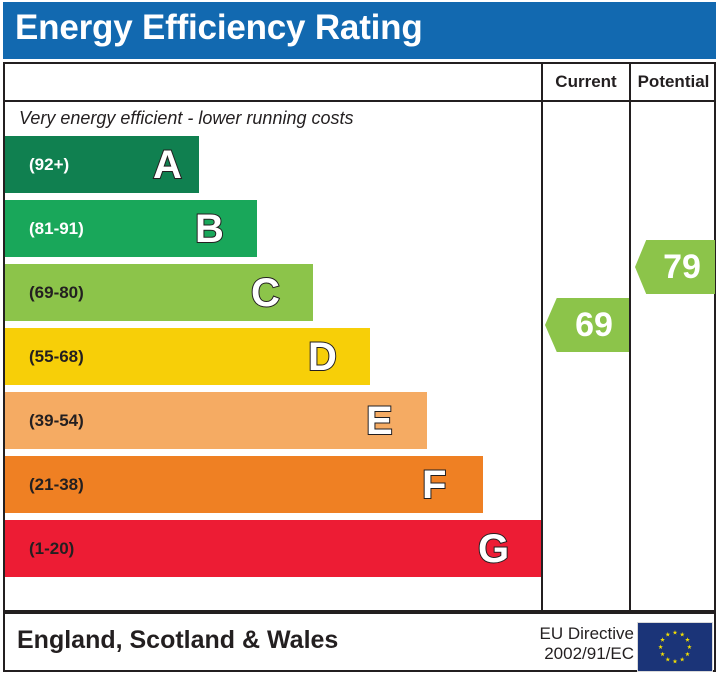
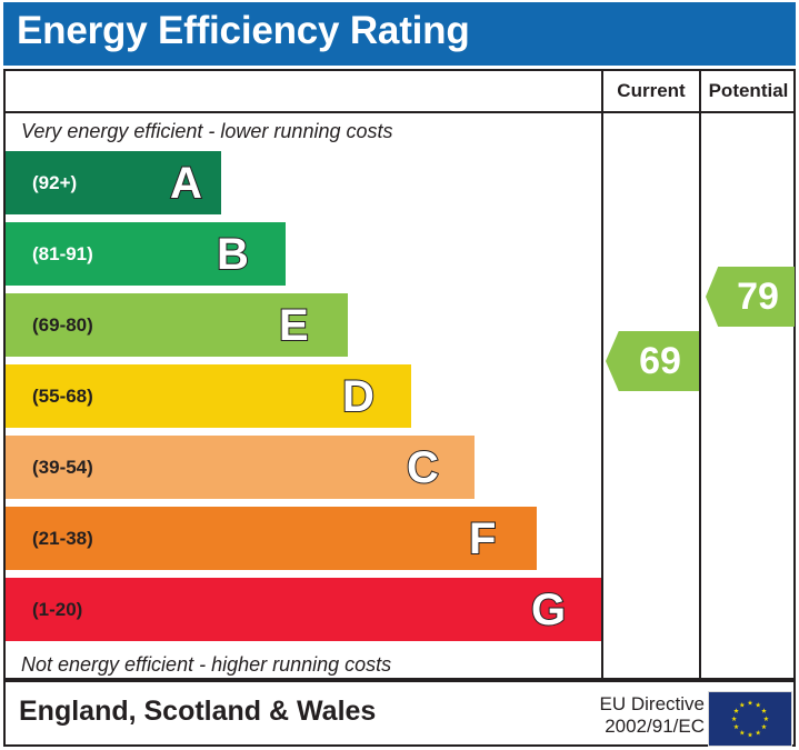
  Energy Efficiency Rating
  Current
  Potential
  Very energy efficient - lower running costs
+ Not energy efficient - higher running costs
  (92+)
  A
  (81-91)
  B
  (69-80)
- C
+ E
  (55-68)
  D
  (39-54)
- E
+ C
  (21-38)
  F
  (1-20)
  G
  69
  79
  England, Scotland & Wales
  EU Directive
  2002/91/EC
